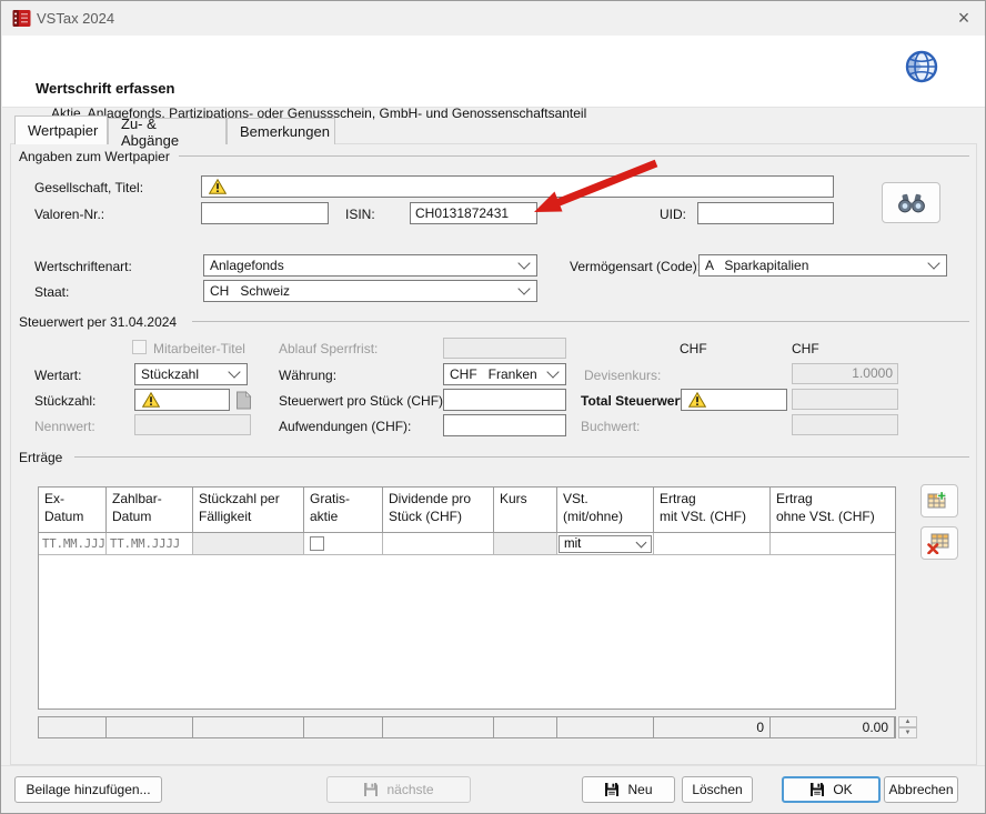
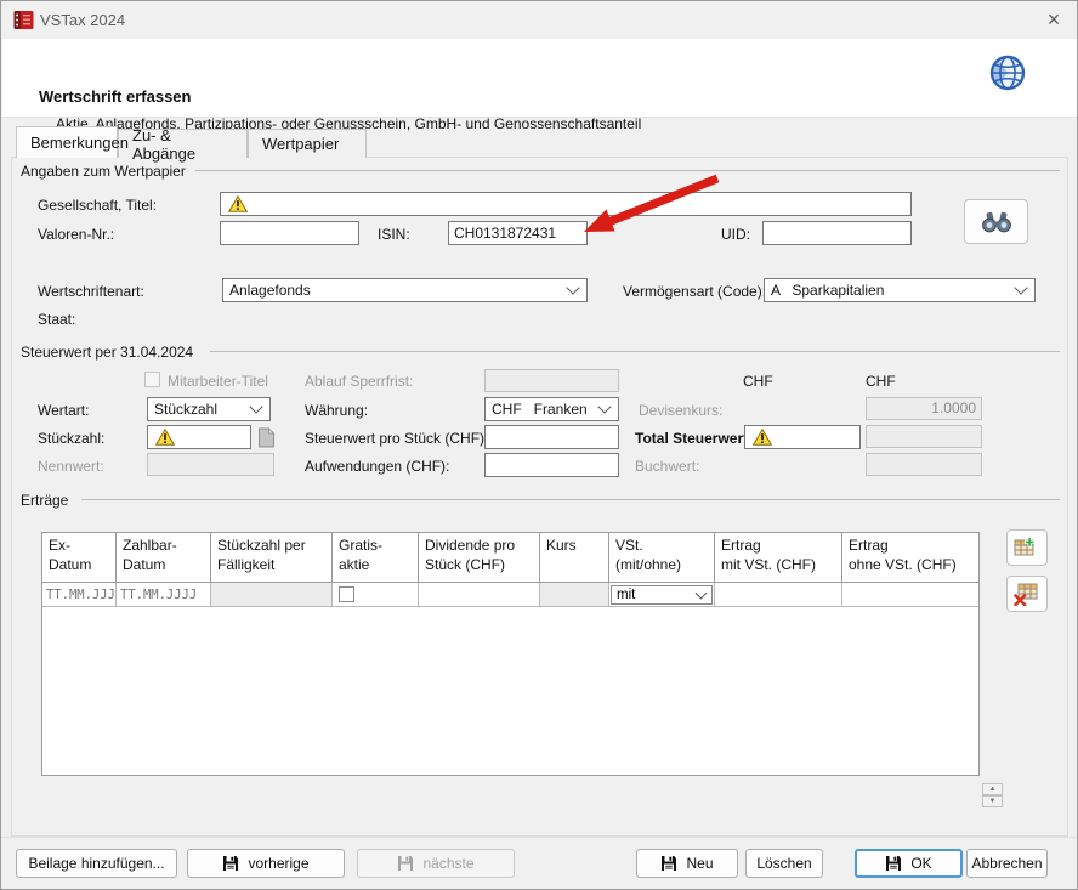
  VSTax 2024
  ×
  Wertschrift erfassen
  Aktie, Anlagefonds, Partizipations- oder Genussschein, GmbH- und Genossenschaftsanteil
- Wertpapier
+ Bemerkungen
  Zu- & Abgänge
- Bemerkungen
+ Wertpapier
  Angaben zum Wertpapier
  Gesellschaft, Titel:
  Valoren-Nr.:
  ISIN:
  CH0131872431
  UID:
  Wertschriftenart:
  Anlagefonds
  Vermögensart (Code)
  A Sparkapitalien
  Staat:
- CH Schweiz
  Steuerwert per 31.04.2024
  Mitarbeiter-Titel
  Ablauf Sperrfrist:
  CHF
  CHF
  Wertart:
  Stückzahl
  Währung:
  CHF Franken
  Devisenkurs:
  1.0000
  Stückzahl:
  Steuerwert pro Stück (CHF)
  Total Steuerwer
  Nennwert:
  Aufwendungen (CHF):
  Buchwert:
  Erträge
  Ex-
  Datum
  Zahlbar-
  Datum
  Stückzahl per
  Fälligkeit
  Gratis-
  aktie
  Dividende pro
  Stück (CHF)
  Kurs
  VSt.
  (mit/ohne)
  Ertrag
  mit VSt. (CHF)
  Ertrag
  ohne VSt. (CHF)
  TT.MM.JJJ
  TT.MM.JJJJ
  mit
- 0
- 0.00
  Beilage hinzufügen...
+ vorherige
  nächste
  Neu
  Löschen
  OK
  Abbrechen
